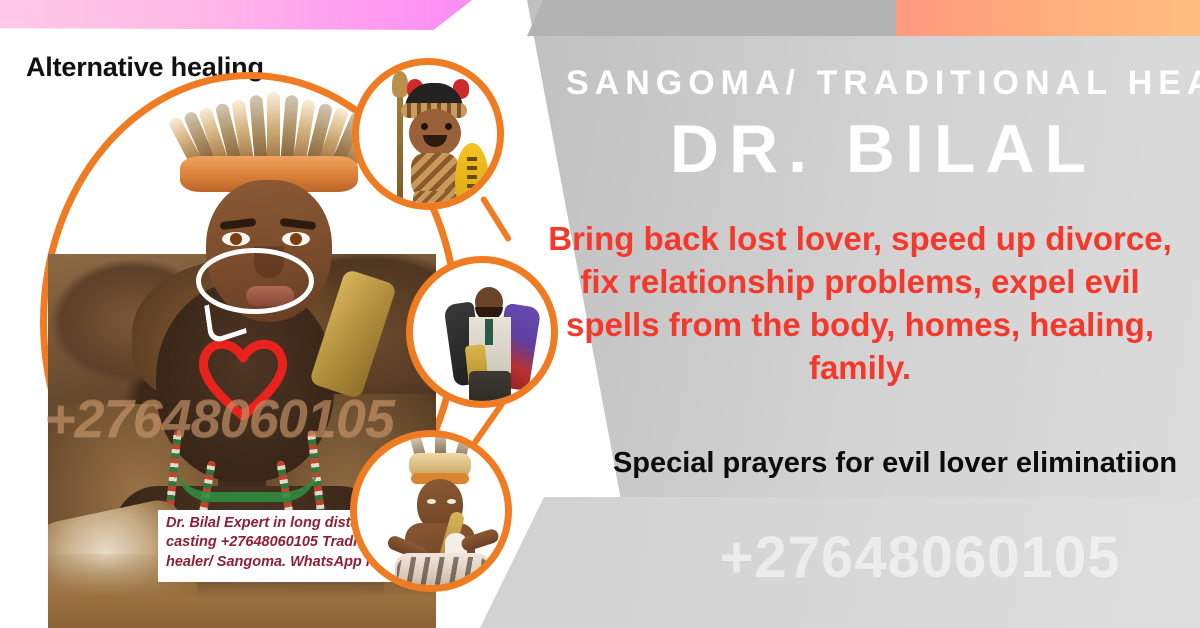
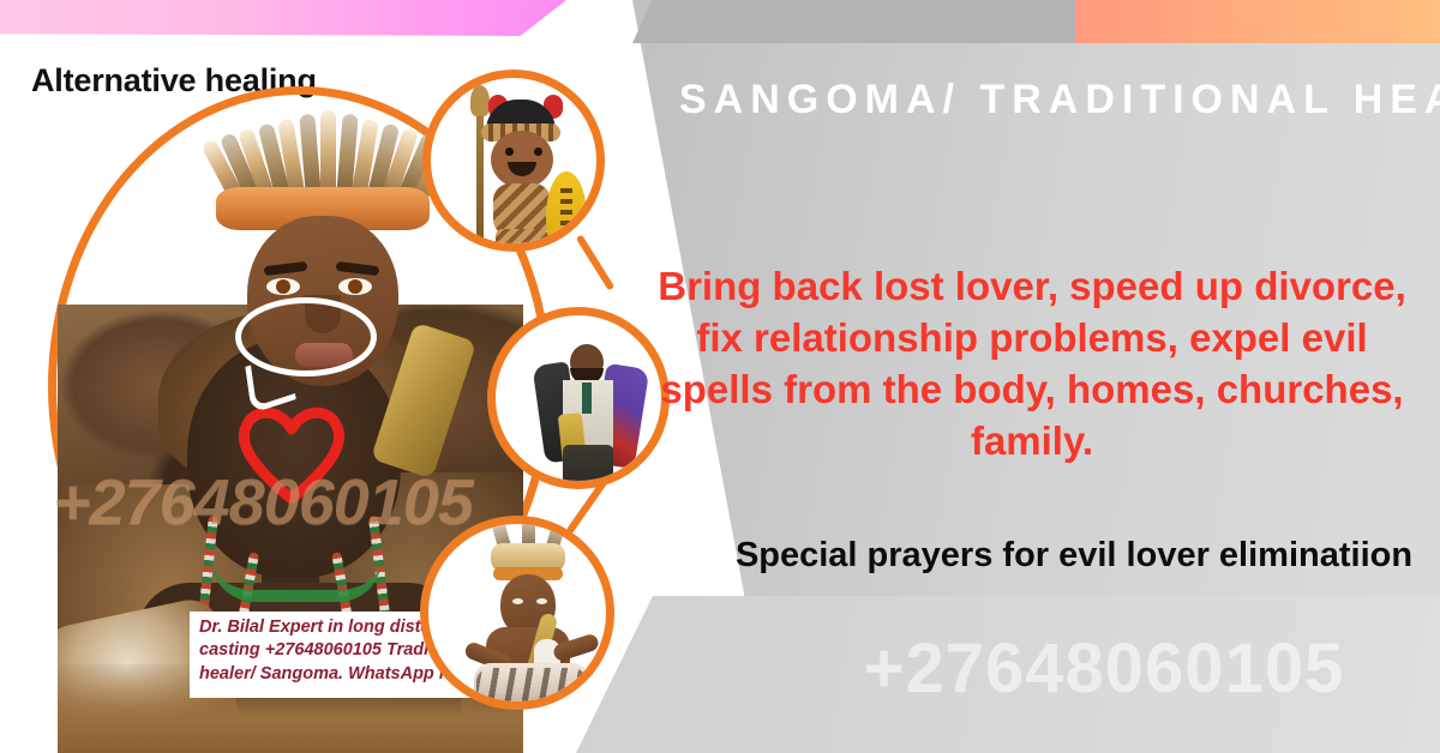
  Alternative healing
  +27648060105
  Dr. Bilal Expert in long dist
  casting +27648060105 Tradi
  healer/ Sangoma. WhatsApp
  SANGOMA/ TRADITIONAL HE
- DR. BILAL
- Bring back lost lover, speed up divorce, fix relationship problems, expel evil spells from the body, homes, healing, family.
+ Bring back lost lover, speed up divorce, fix relationship problems, expel evil spells from the body, homes, churches, family.
  Special prayers for evil lover eliminatiion
  +27648060105
